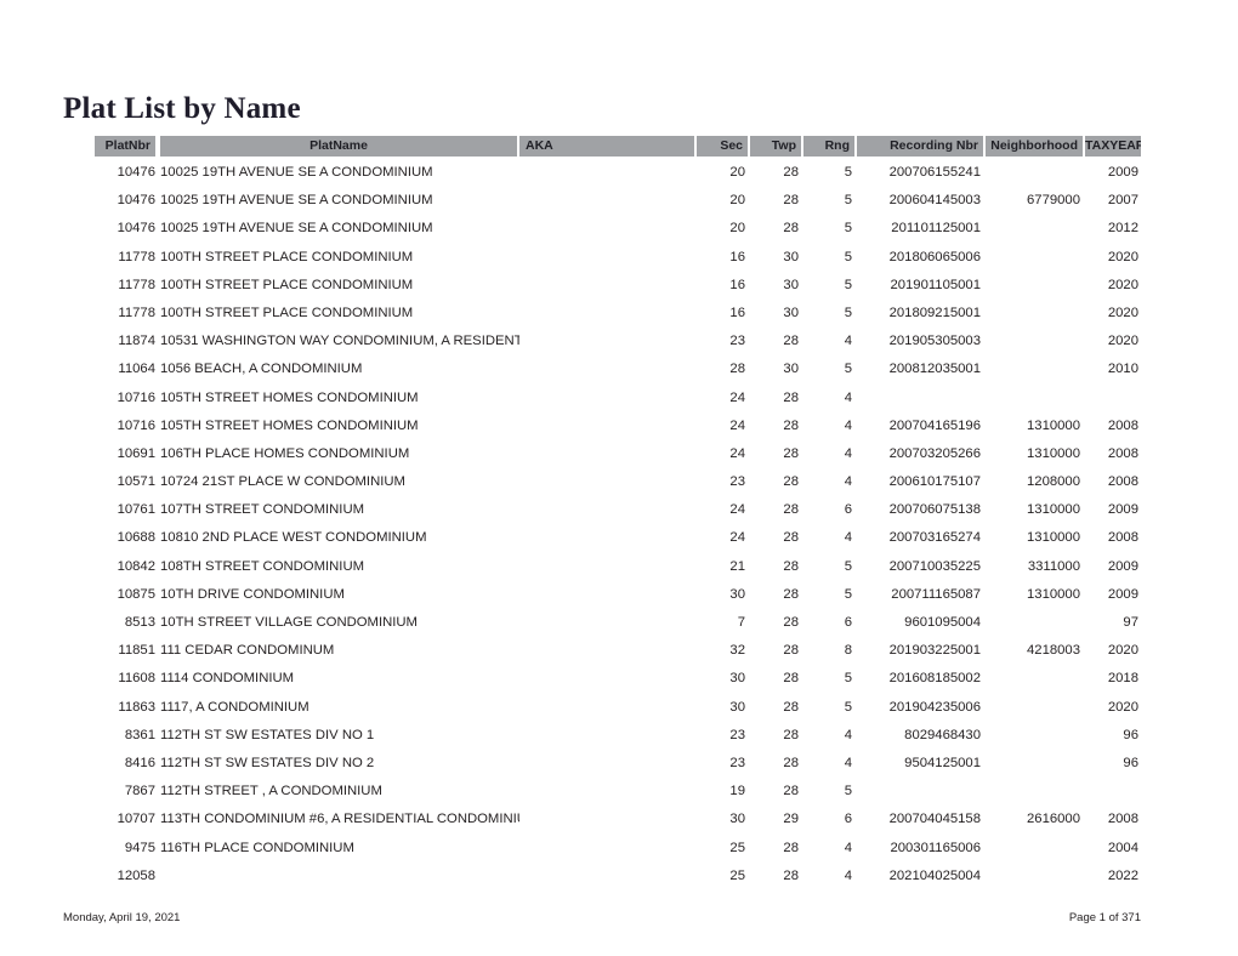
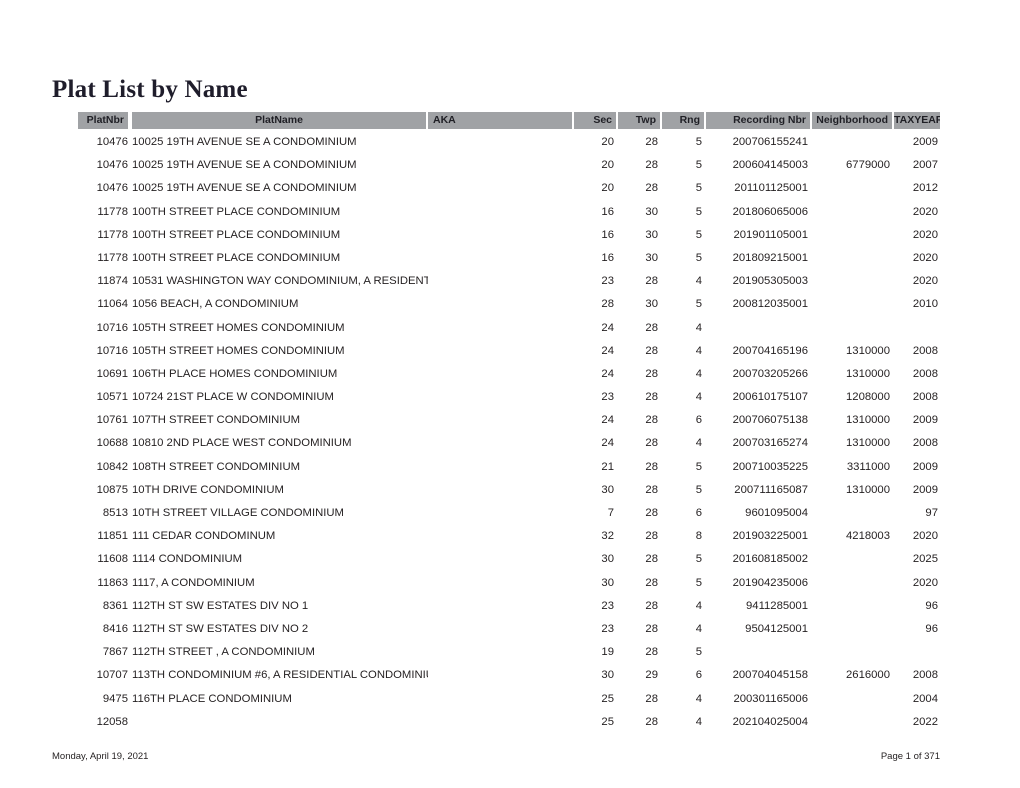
  Plat List by Name
  PlatNbr
  PlatName
  AKA
  Sec
  Twp
  Rng
  Recording Nbr
  Neighborhood
  TAXYEAR
  10476
  10025 19TH AVENUE SE A CONDOMINIUM
  20
  28
  5
  200706155241
  2009
  10476
  10025 19TH AVENUE SE A CONDOMINIUM
  20
  28
  5
  200604145003
  6779000
  2007
  10476
  10025 19TH AVENUE SE A CONDOMINIUM
  20
  28
  5
  201101125001
  2012
  11778
  100TH STREET PLACE CONDOMINIUM
  16
  30
  5
  201806065006
  2020
  11778
  100TH STREET PLACE CONDOMINIUM
  16
  30
  5
  201901105001
  2020
  11778
  100TH STREET PLACE CONDOMINIUM
  16
  30
  5
  201809215001
  2020
  11874
  10531 WASHINGTON WAY CONDOMINIUM, A RESIDENT
  23
  28
  4
  201905305003
  2020
  11064
  1056 BEACH, A CONDOMINIUM
  28
  30
  5
  200812035001
  2010
  10716
  105TH STREET HOMES CONDOMINIUM
  24
  28
  4
  10716
  105TH STREET HOMES CONDOMINIUM
  24
  28
  4
  200704165196
  1310000
  2008
  10691
  106TH PLACE HOMES CONDOMINIUM
  24
  28
  4
  200703205266
  1310000
  2008
  10571
  10724 21ST PLACE W CONDOMINIUM
  23
  28
  4
  200610175107
  1208000
  2008
  10761
  107TH STREET CONDOMINIUM
  24
  28
  6
  200706075138
  1310000
  2009
  10688
  10810 2ND PLACE WEST CONDOMINIUM
  24
  28
  4
  200703165274
  1310000
  2008
  10842
  108TH STREET CONDOMINIUM
  21
  28
  5
  200710035225
  3311000
  2009
  10875
  10TH DRIVE CONDOMINIUM
  30
  28
  5
  200711165087
  1310000
  2009
  8513
  10TH STREET VILLAGE CONDOMINIUM
  7
  28
  6
  9601095004
  97
  11851
  111 CEDAR CONDOMINUM
  32
  28
  8
  201903225001
  4218003
  2020
  11608
  1114 CONDOMINIUM
  30
  28
  5
  201608185002
- 2018
+ 2025
  11863
  1117, A CONDOMINIUM
  30
  28
  5
  201904235006
  2020
  8361
  112TH ST SW ESTATES DIV NO 1
  23
  28
  4
- 8029468430
+ 9411285001
  96
  8416
  112TH ST SW ESTATES DIV NO 2
  23
  28
  4
  9504125001
  96
  7867
  112TH STREET , A CONDOMINIUM
  19
  28
  5
  10707
  113TH CONDOMINIUM #6, A RESIDENTIAL CONDOMINI
  30
  29
  6
  200704045158
  2616000
  2008
  9475
  116TH PLACE CONDOMINIUM
  25
  28
  4
  200301165006
  2004
  12058
  25
  28
  4
  202104025004
  2022
  Monday, April 19, 2021
  Page 1 of 371
